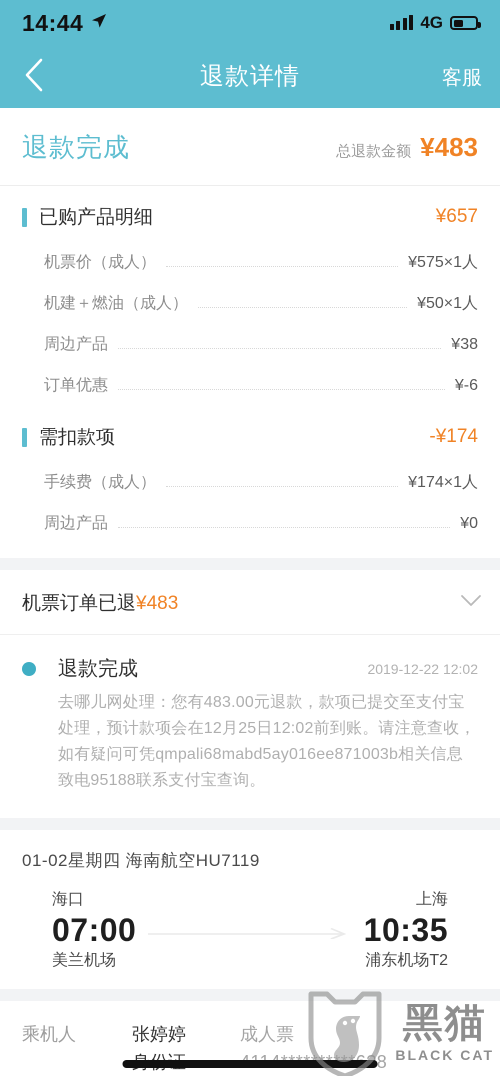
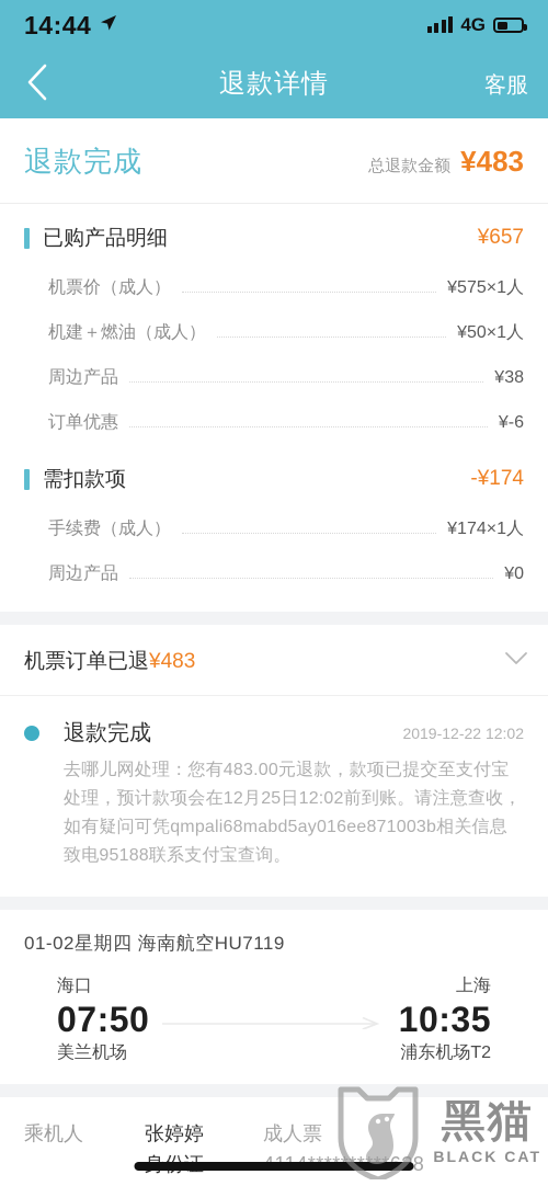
  14:44
  4G
  退款详情
  客服
  退款完成
  总退款金额
  ¥483
  已购产品明细
  ¥657
  机票价（成人）
  ¥575×1人
  机建＋燃油（成人）
  ¥50×1人
  周边产品
  ¥38
  订单优惠
  ¥-6
  需扣款项
  -¥174
  手续费（成人）
  ¥174×1人
  周边产品
  ¥0
  机票订单已退¥483
  退款完成
  2019-12-22 12:02
  去哪儿网处理：您有483.00元退款，款项已提交至支付宝处理，预计款项会在12月25日12:02前到账。请注意查收，如有疑问可凭qmpali68mabd5ay016ee871003b相关信息致电95188联系支付宝查询。
  01-02星期四 海南航空HU7119
  海口
- 07:00
+ 07:50
  美兰机场
  上海
  10:35
  浦东机场T2
  乘机人
  张婷婷
  成人票
  黑猫
  BLACK CAT
